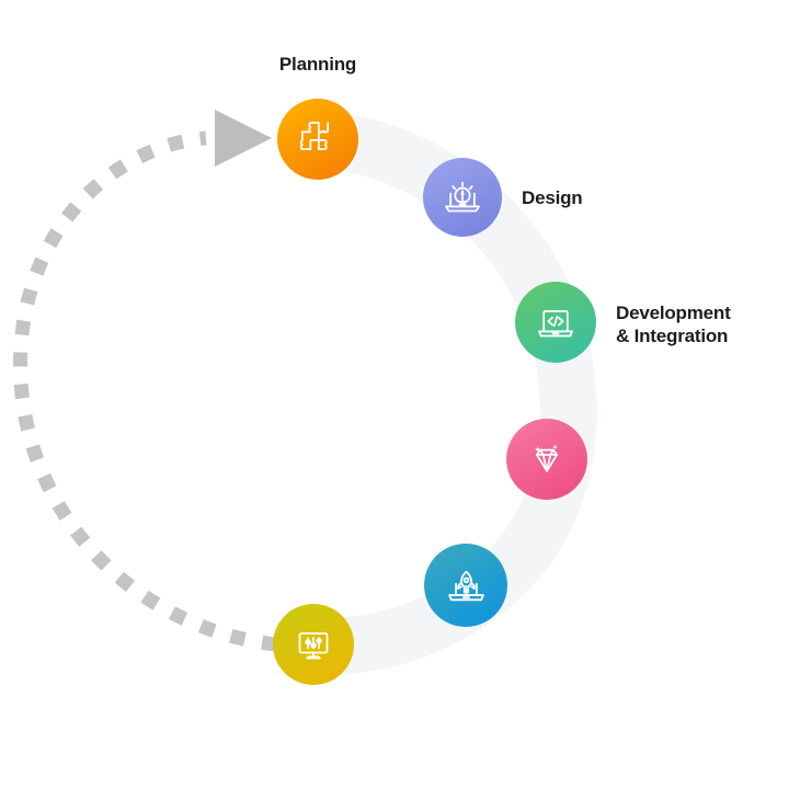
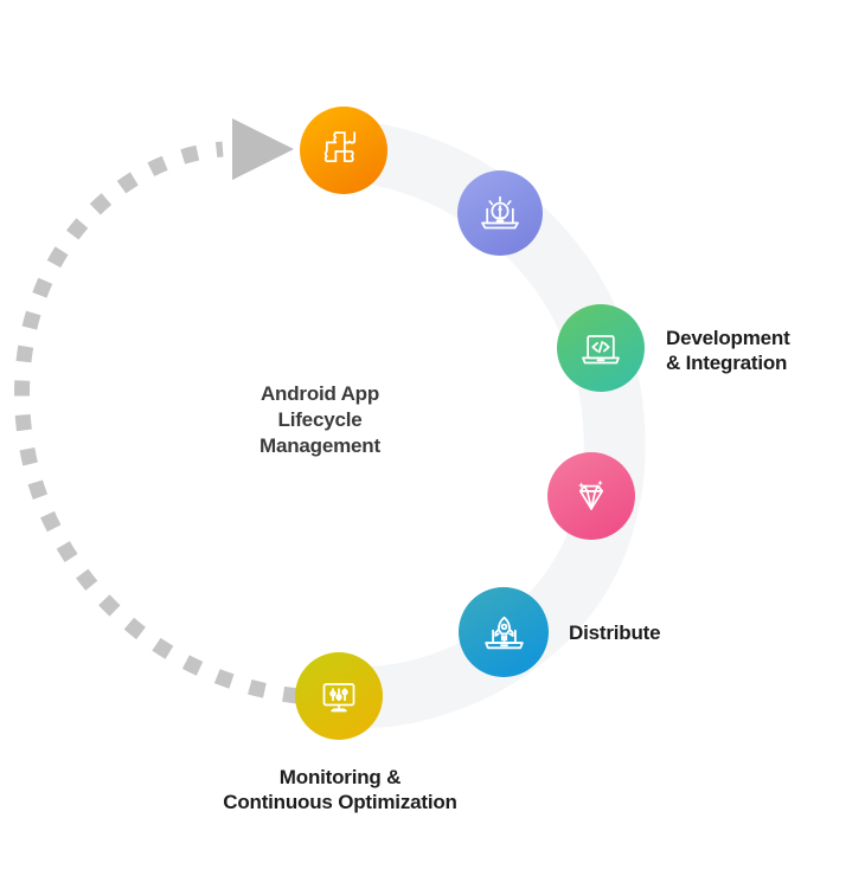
- Planning
- Design
  Development
  & Integration
+ Distribute
+ Monitoring &
+ Continuous Optimization
+ Android App
+ Lifecycle
+ Management
